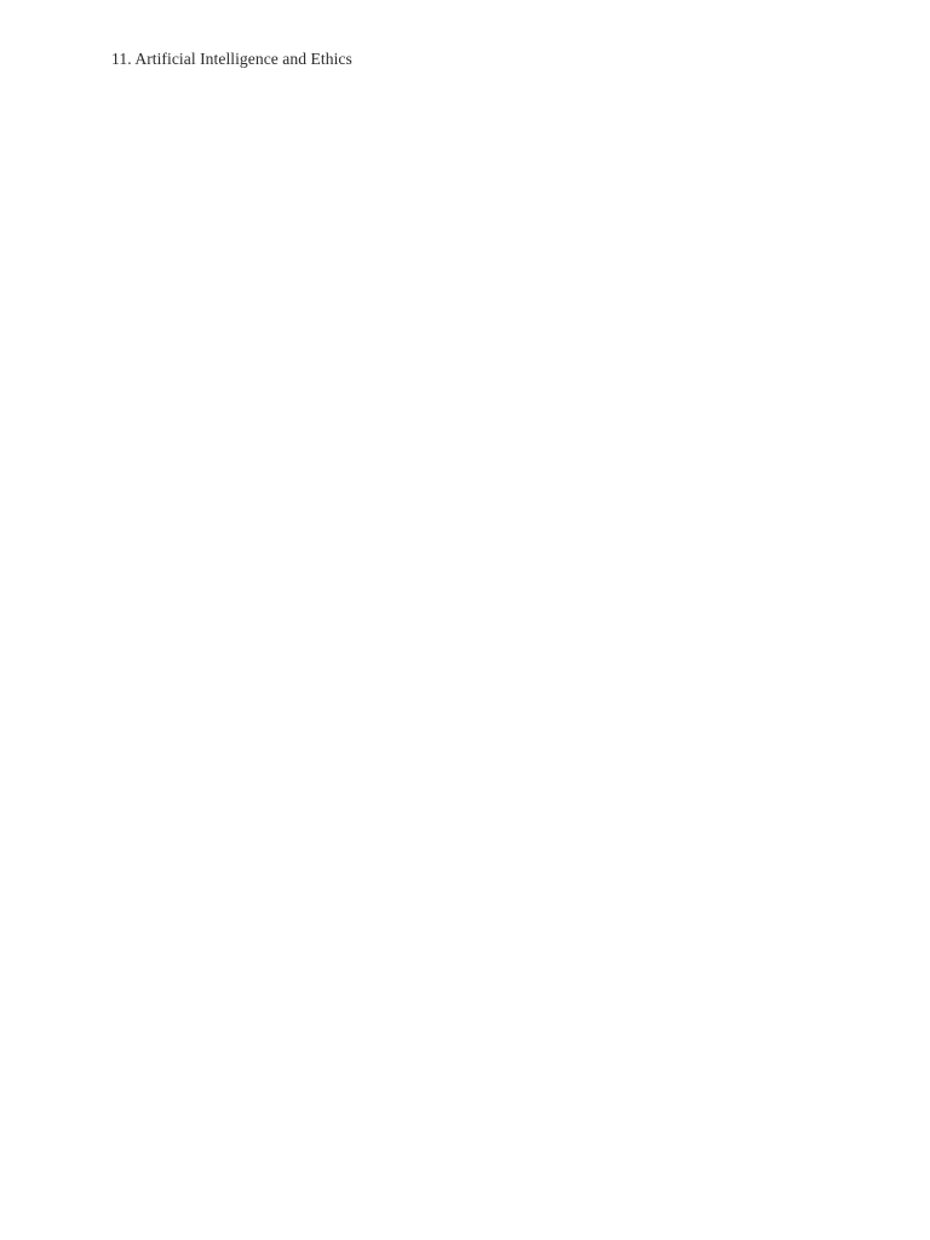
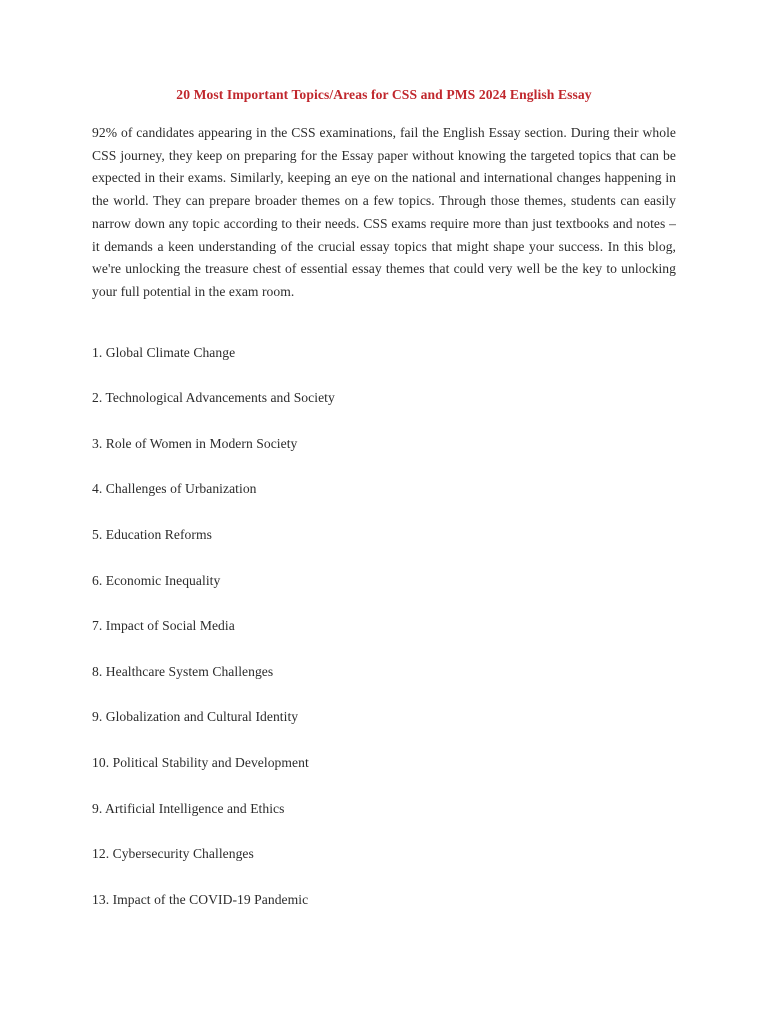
+ 20 Most Important Topics/Areas for CSS and PMS 2024 English Essay
+ 92% of candidates appearing in the CSS examinations, fail the English Essay section. During their whole CSS journey, they keep on preparing for the Essay paper without knowing the targeted topics that can be expected in their exams. Similarly, keeping an eye on the national and international changes happening in the world. They can prepare broader themes on a few topics. Through those themes, students can easily narrow down any topic according to their needs. CSS exams require more than just textbooks and notes – it demands a keen understanding of the crucial essay topics that might shape your success. In this blog, we're unlocking the treasure chest of essential essay themes that could very well be the key to unlocking your full potential in the exam room.
+ 1. Global Climate Change
+ 2. Technological Advancements and Society
+ 3. Role of Women in Modern Society
+ 4. Challenges of Urbanization
+ 5. Education Reforms
+ 6. Economic Inequality
+ 7. Impact of Social Media
+ 8. Healthcare System Challenges
+ 9. Globalization and Cultural Identity
+ 10. Political Stability and Development
- 11. Artificial Intelligence and Ethics
+ 9. Artificial Intelligence and Ethics
+ 12. Cybersecurity Challenges
+ 13. Impact of the COVID-19 Pandemic
